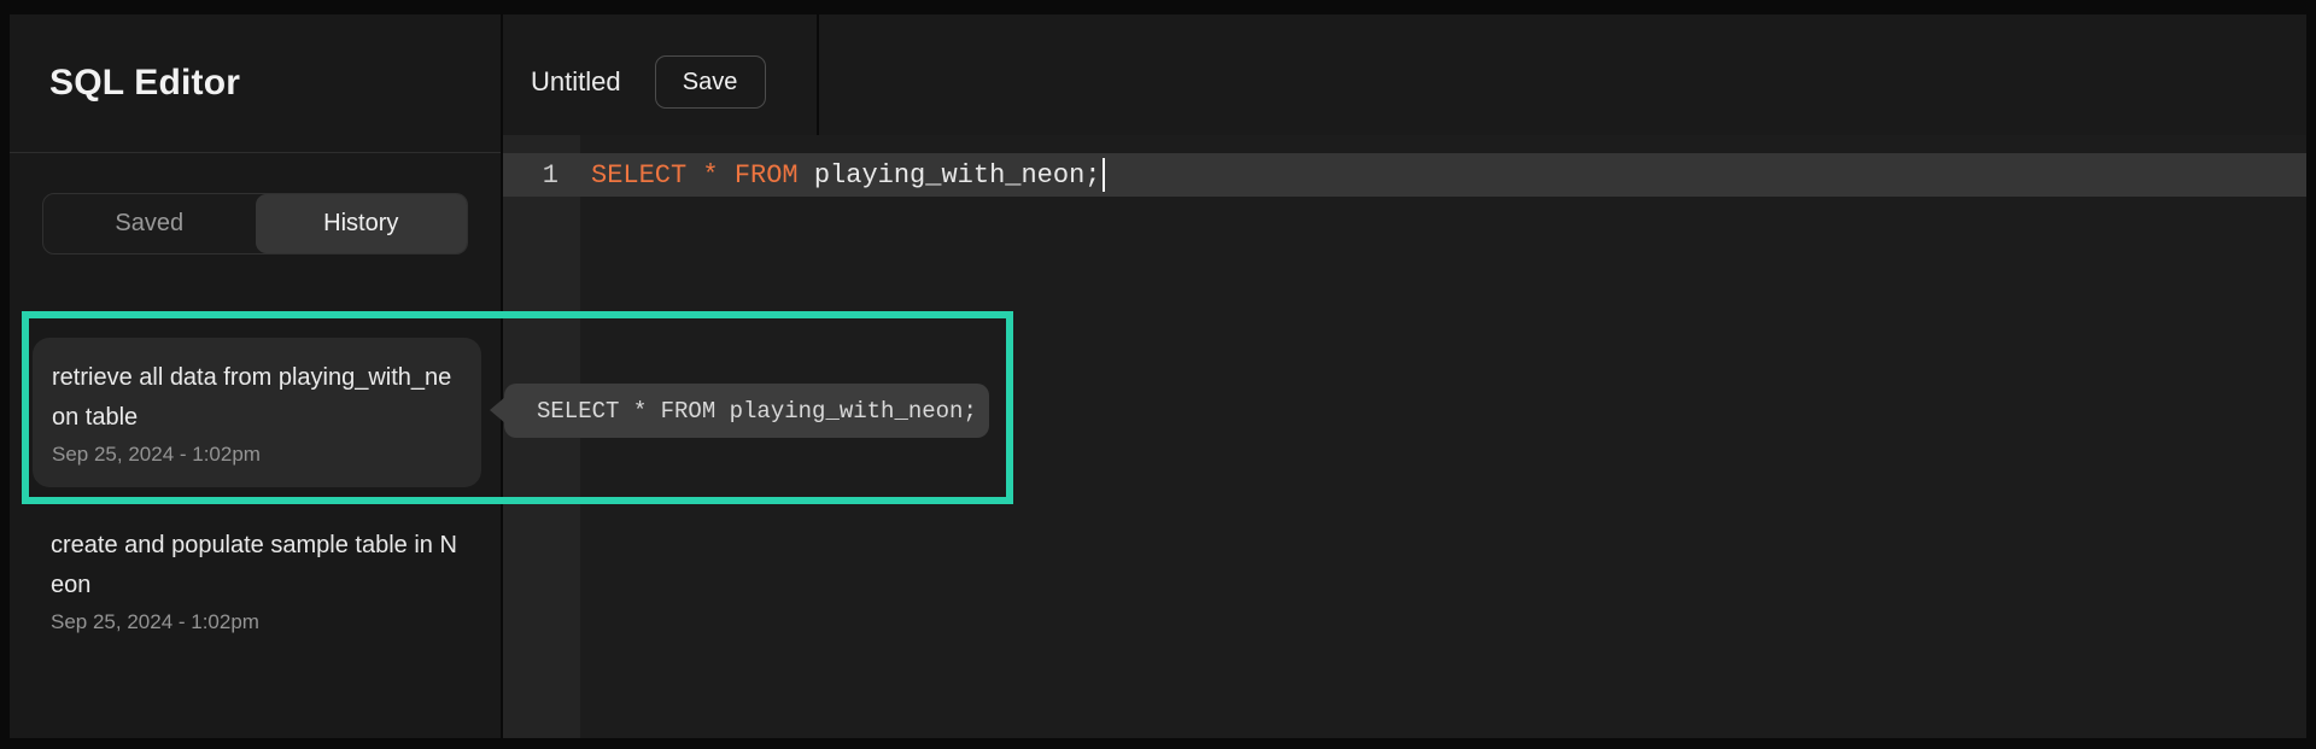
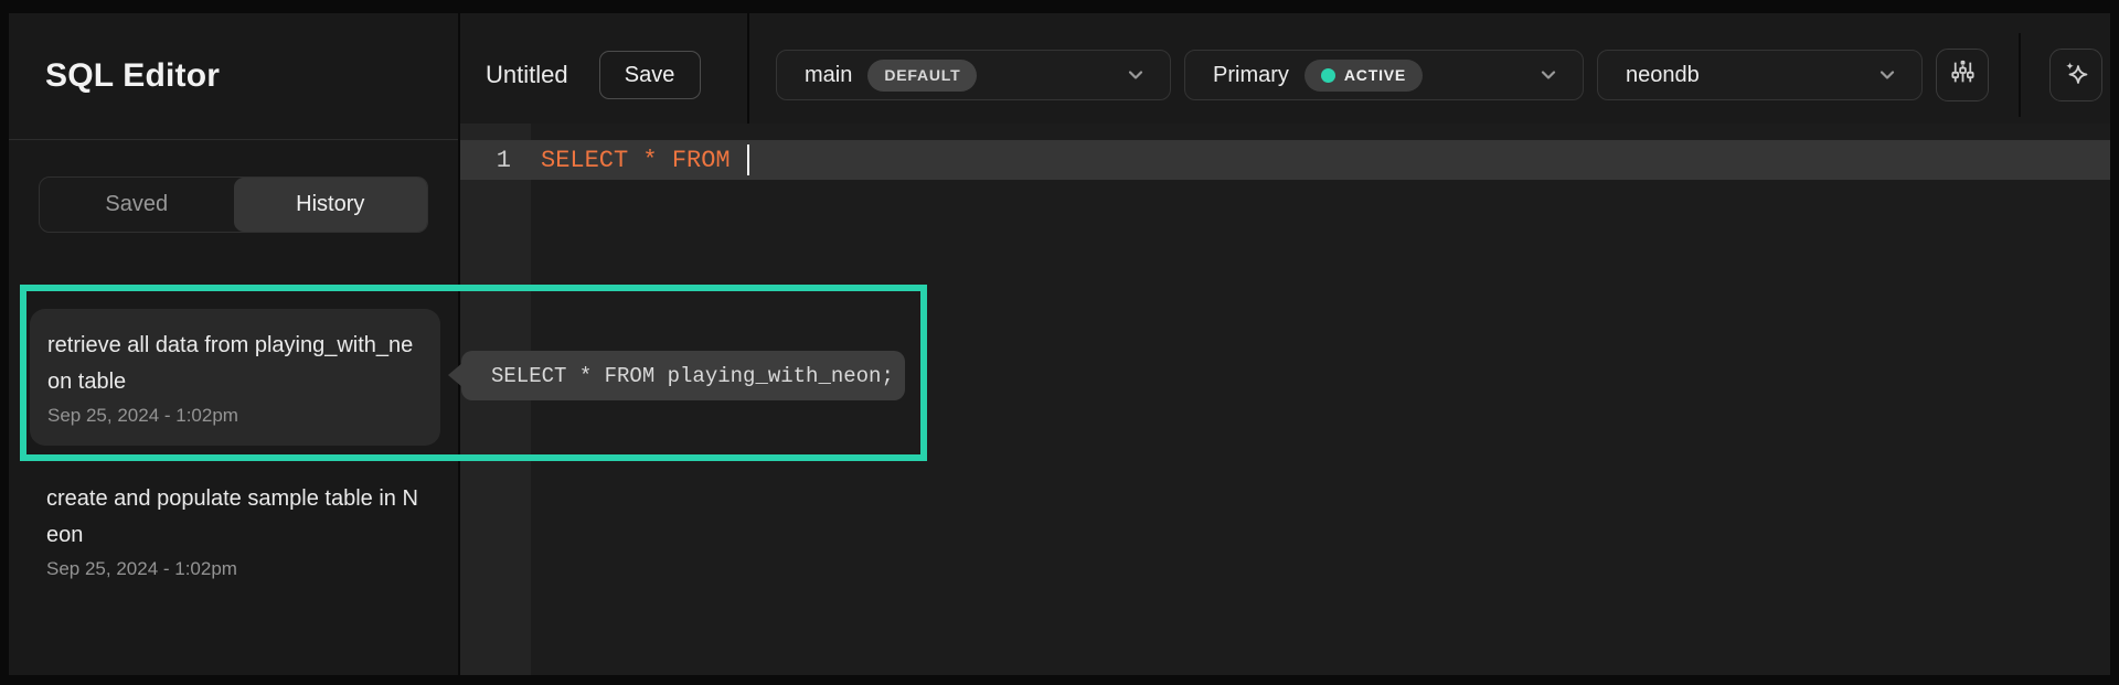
  SQL Editor
  Saved
  History
  retrieve all data from playing_with_neon table
  Sep 25, 2024 - 1:02pm
  create and populate sample table in Neon
  Sep 25, 2024 - 1:02pm
  Untitled
  Save
+ main
+ DEFAULT
+ Primary
+ ACTIVE
+ neondb
  1
  SELECT
  *
  FROM
- playing_with_neon;
  SELECT * FROM playing_with_neon;
